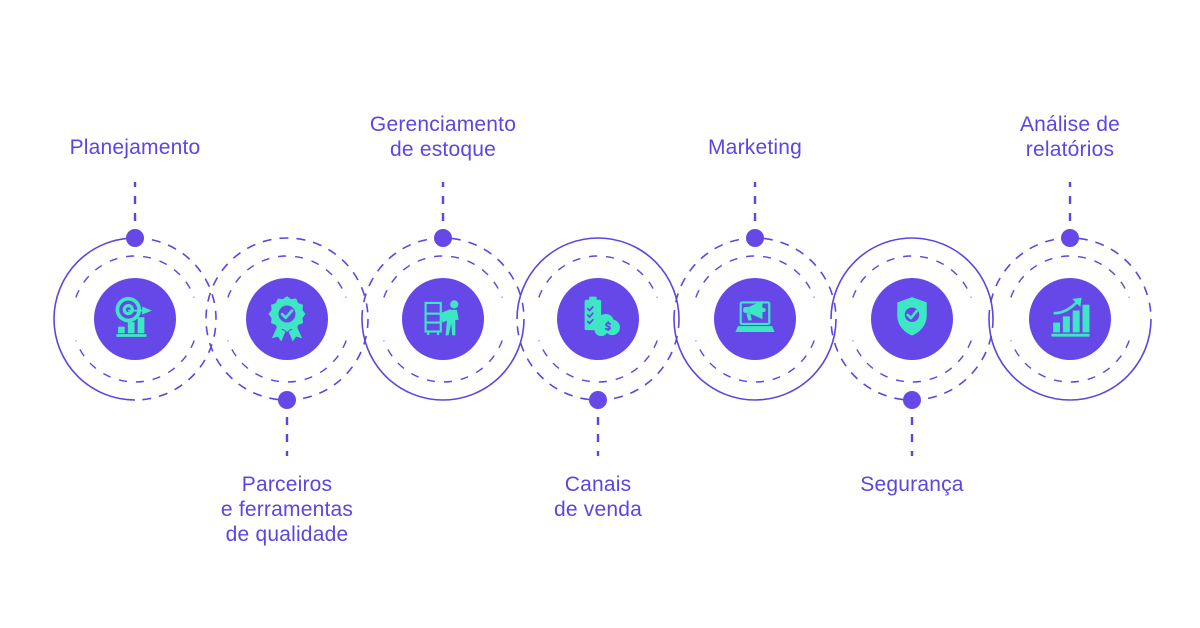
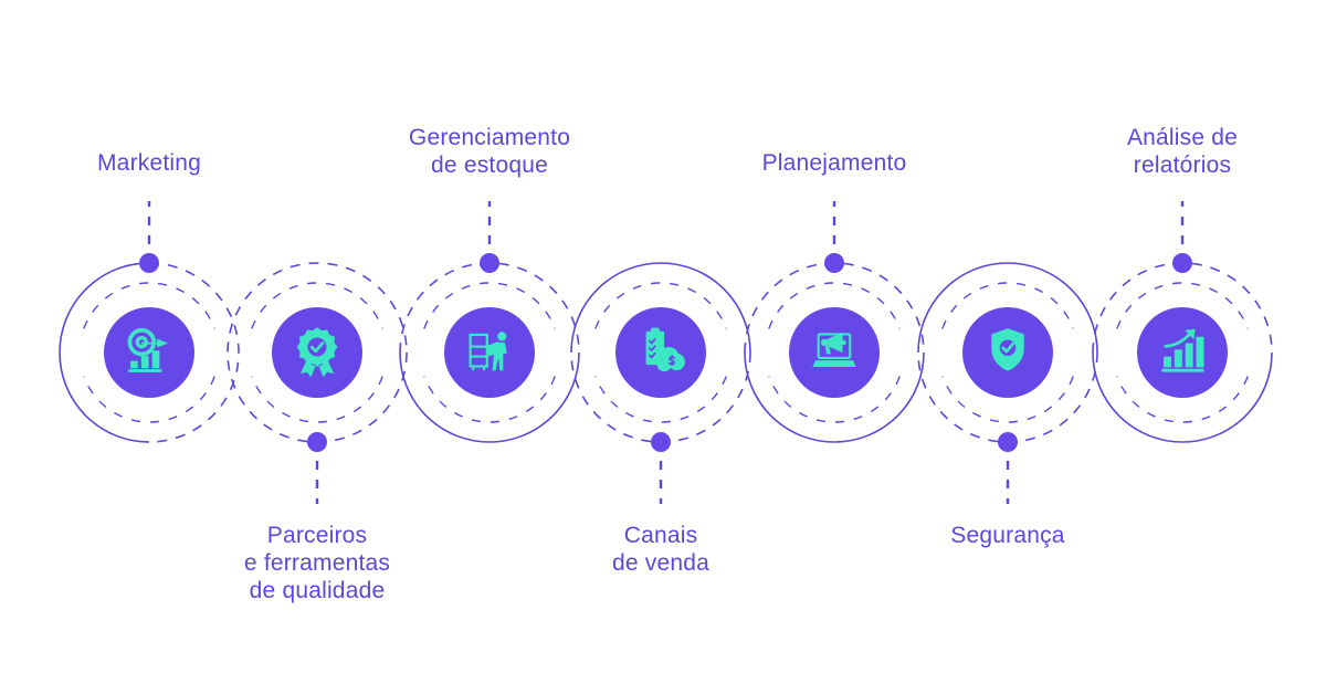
- Planejamento
+ Marketing
  Parceiros
  e ferramentas
  de qualidade
  Gerenciamento
  de estoque
  Canais
  de venda
- Marketing
+ Planejamento
  Segurança
  Análise de
  relatórios
